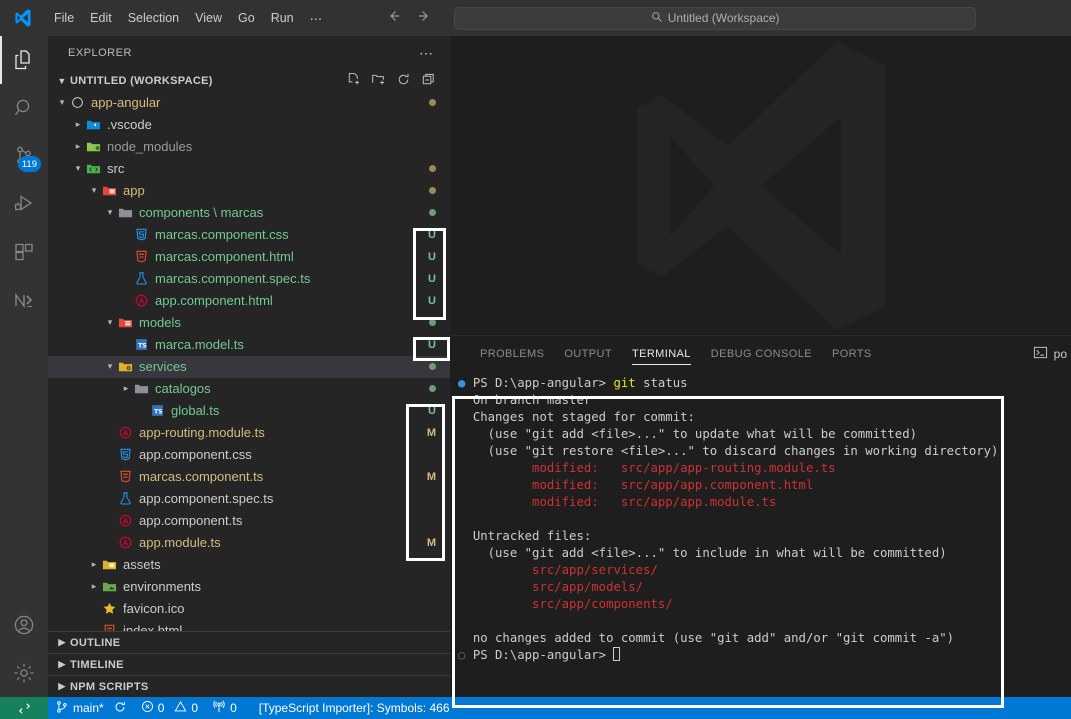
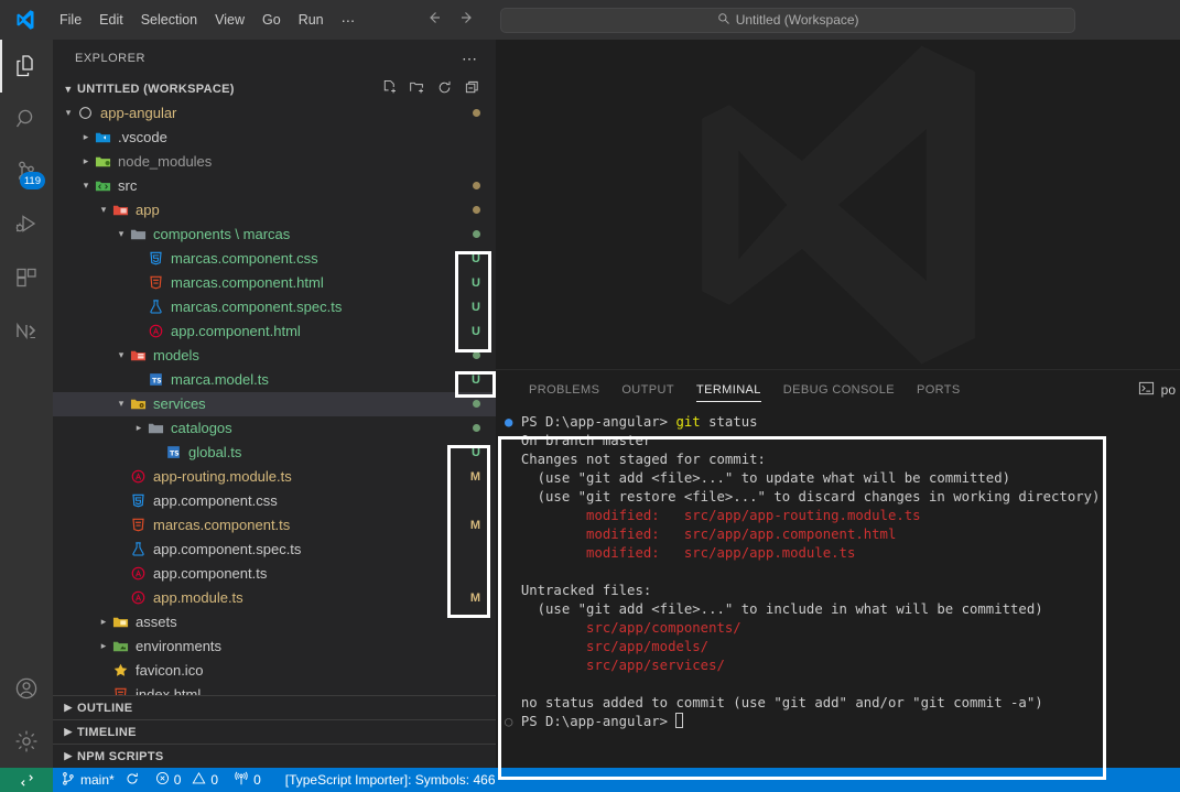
  File
  Edit
  Selection
  View
  Go
  Run
  ⋯
  Untitled (Workspace)
  119
  EXPLORER
  ⋯
  ▼
  UNTITLED (WORKSPACE)
  ▾
  app-angular
  ▸
  .vscode
  ▸
  node_modules
  ▾
  src
  ▾
  app
  ▾
  components \ marcas
  marcas.component.css
  U
  marcas.component.html
  U
  marcas.component.spec.ts
  U
  app.component.html
  U
  ▾
  models
  marca.model.ts
  U
  ▾
  services
  ▸
  catalogos
  global.ts
  U
  app-routing.module.ts
  M
  app.component.css
  marcas.component.ts
  M
  app.component.spec.ts
  app.component.ts
  app.module.ts
  M
  ▸
  assets
  ▸
  environments
  favicon.ico
  index.html
  ▶
  OUTLINE
  ▶
  TIMELINE
  ▶
  NPM SCRIPTS
  PROBLEMS
  OUTPUT
  TERMINAL
  DEBUG CONSOLE
  PORTS
  po
  ● PS D:\app-angular> git status
  On branch master
  Changes not staged for commit:
  (use "git add <file>..." to update what will be committed)
  (use "git restore <file>..." to discard changes in working directory)
  modified: src/app/app-routing.module.ts
  modified: src/app/app.component.html
  modified: src/app/app.module.ts
  Untracked files:
  (use "git add <file>..." to include in what will be committed)
- src/app/services/
+ src/app/components/
  src/app/models/
- src/app/components/
+ src/app/services/
- no changes added to commit (use "git add" and/or "git commit -a")
+ no status added to commit (use "git add" and/or "git commit -a")
  ○ PS D:\app-angular>
  main*
  0
  0
  0
  [TypeScript Importer]: Symbols: 466
